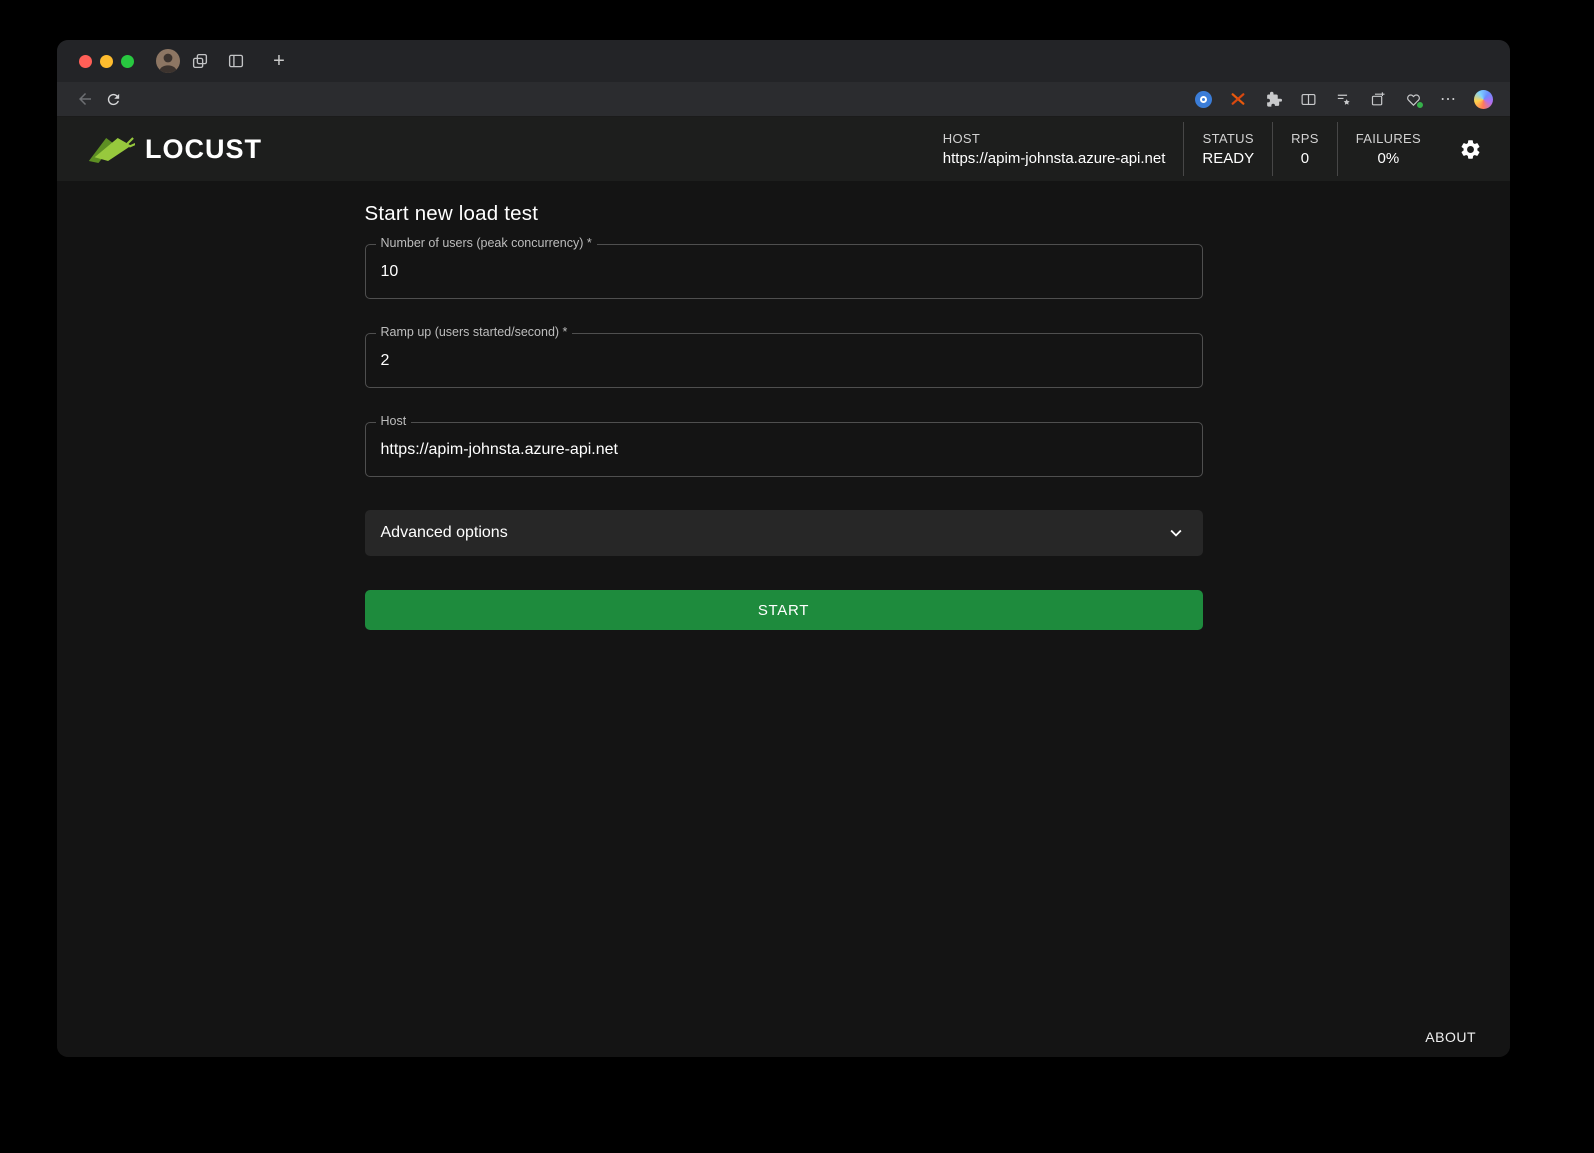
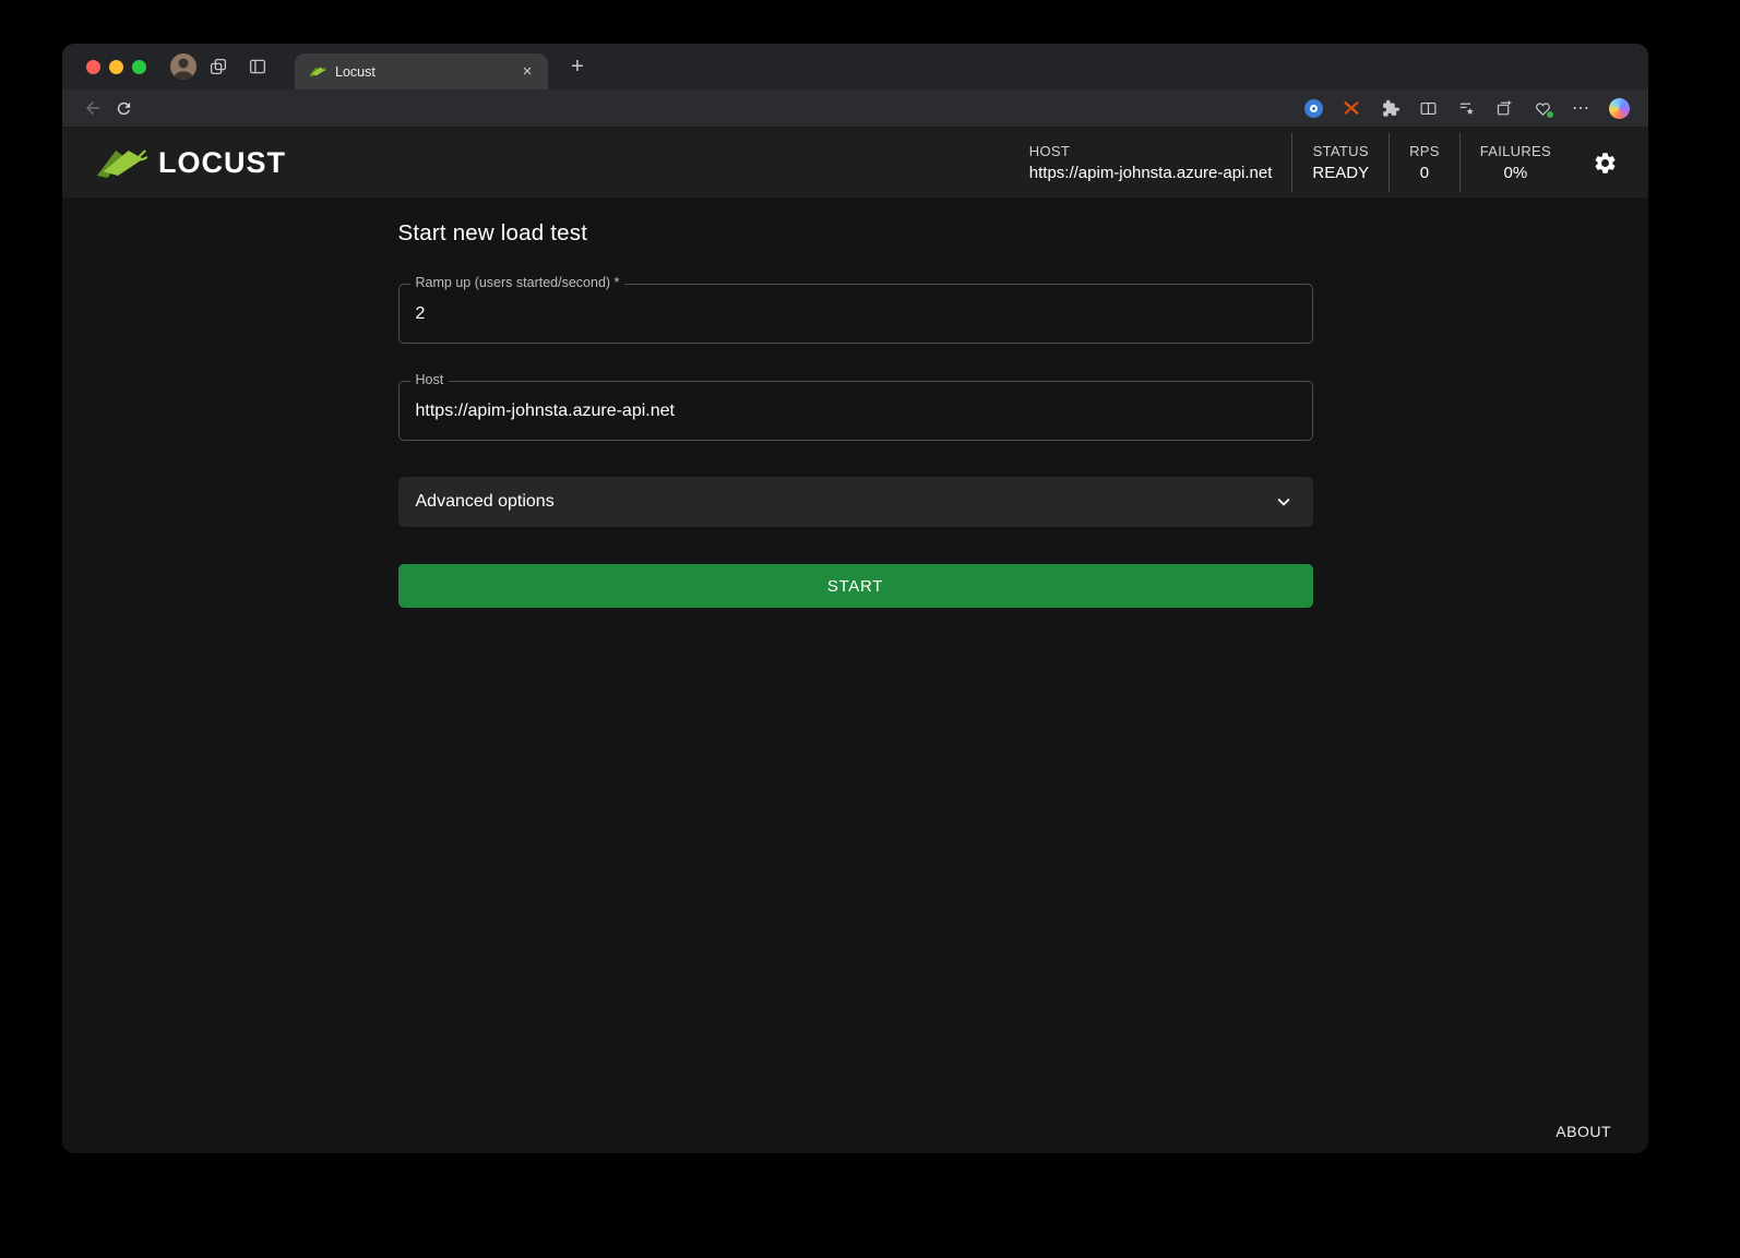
+ Locust
+ ×
  +
  ⋯
  LOCUST
  HOST
  https://apim-johnsta.azure-api.net
  STATUS
  READY
  RPS
  0
  FAILURES
  0%
  Start new load test
- Number of users (peak concurrency) *
- 10
  Ramp up (users started/second) *
  2
  Host
  https://apim-johnsta.azure-api.net
  Advanced options
  START
  ABOUT
